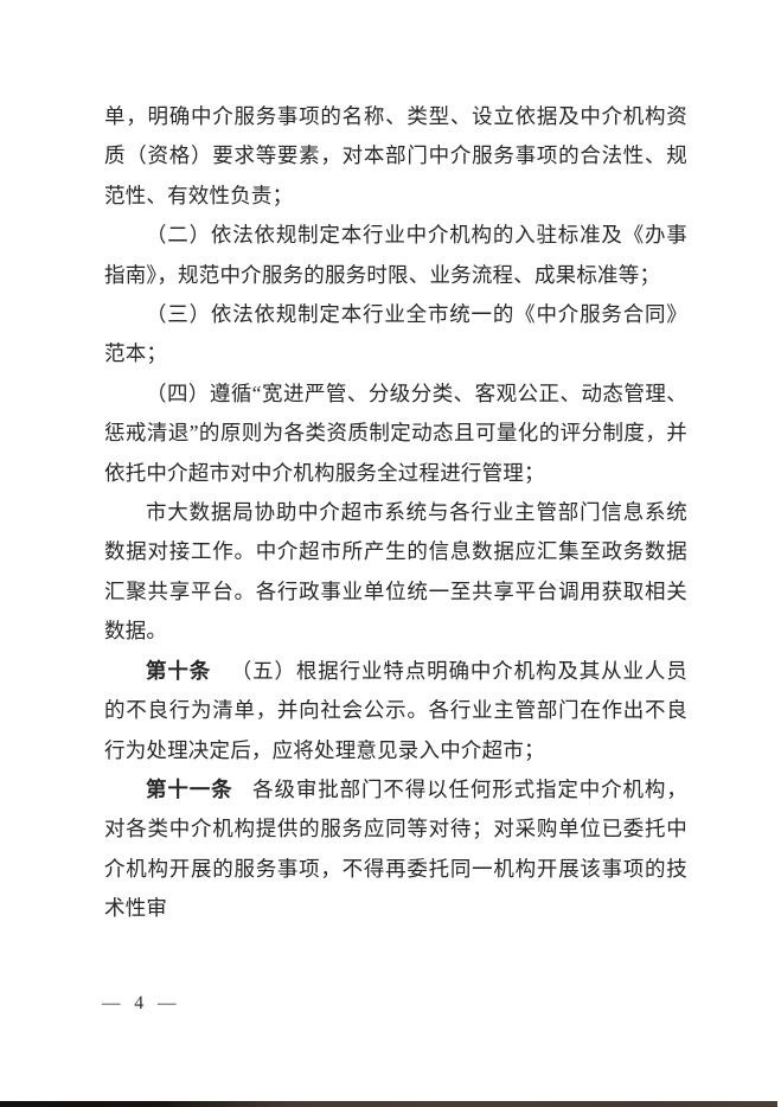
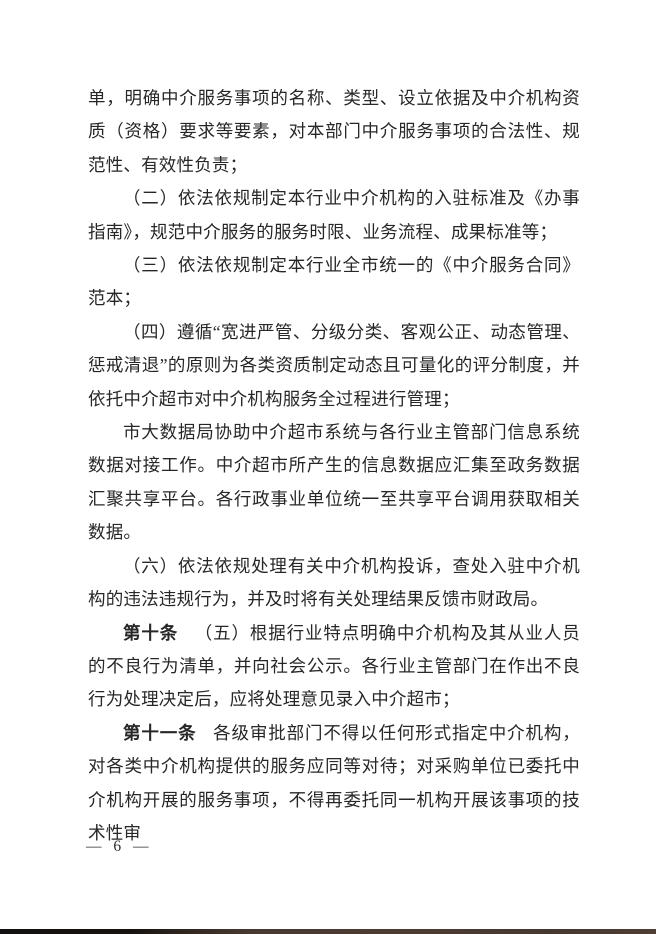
  单，明确中介服务事项的名称、类型、设立依据及中介机构资质（资格）要求等要素，对本部门中介服务事项的合法性、规范性、有效性负责；
  （二）依法依规制定本行业中介机构的入驻标准及《办事指南》，规范中介服务的服务时限、业务流程、成果标准等；
  （三）依法依规制定本行业全市统一的《中介服务合同》范本；
  （四）遵循“宽进严管、分级分类、客观公正、动态管理、惩戒清退”的原则为各类资质制定动态且可量化的评分制度，并依托中介超市对中介机构服务全过程进行管理；
  市大数据局协助中介超市系统与各行业主管部门信息系统数据对接工作。中介超市所产生的信息数据应汇集至政务数据汇聚共享平台。各行政事业单位统一至共享平台调用获取相关数据。
+ （六）依法依规处理有关中介机构投诉，查处入驻中介机构的违法违规行为，并及时将有关处理结果反馈市财政局。
  第十条 （五）根据行业特点明确中介机构及其从业人员的不良行为清单，并向社会公示。各行业主管部门在作出不良行为处理决定后，应将处理意见录入中介超市；
  第十一条 各级审批部门不得以任何形式指定中介机构，对各类中介机构提供的服务应同等对待；对采购单位已委托中介机构开展的服务事项，不得再委托同一机构开展该事项的技术性审
- — 4 —
+ — 6 —
